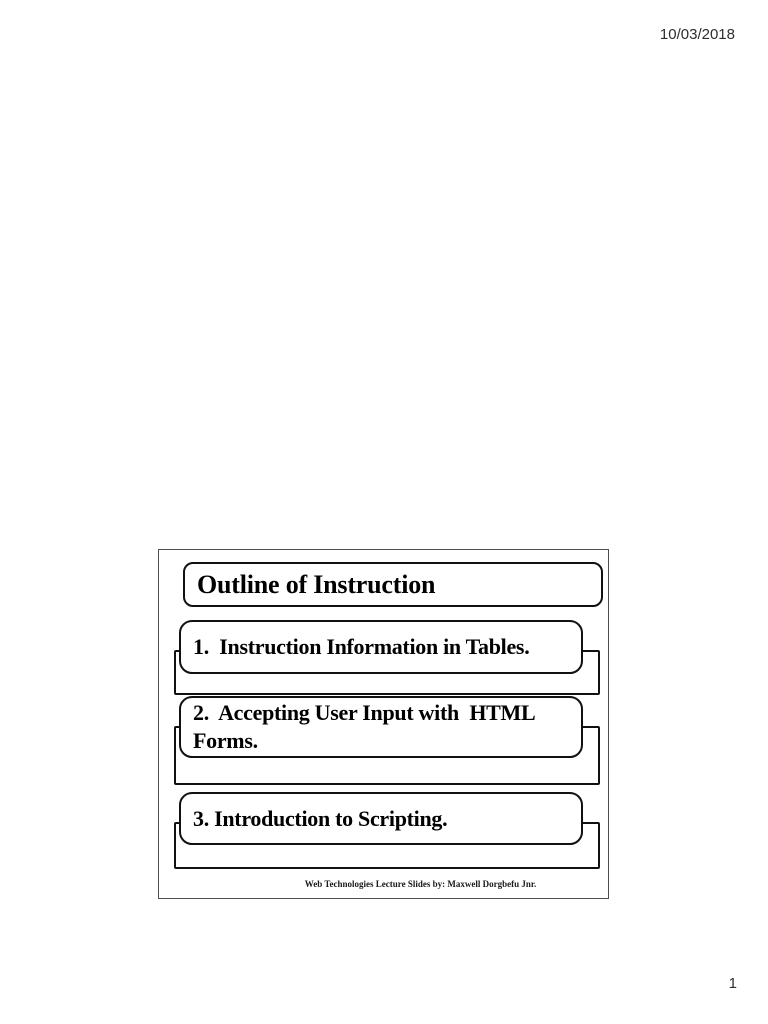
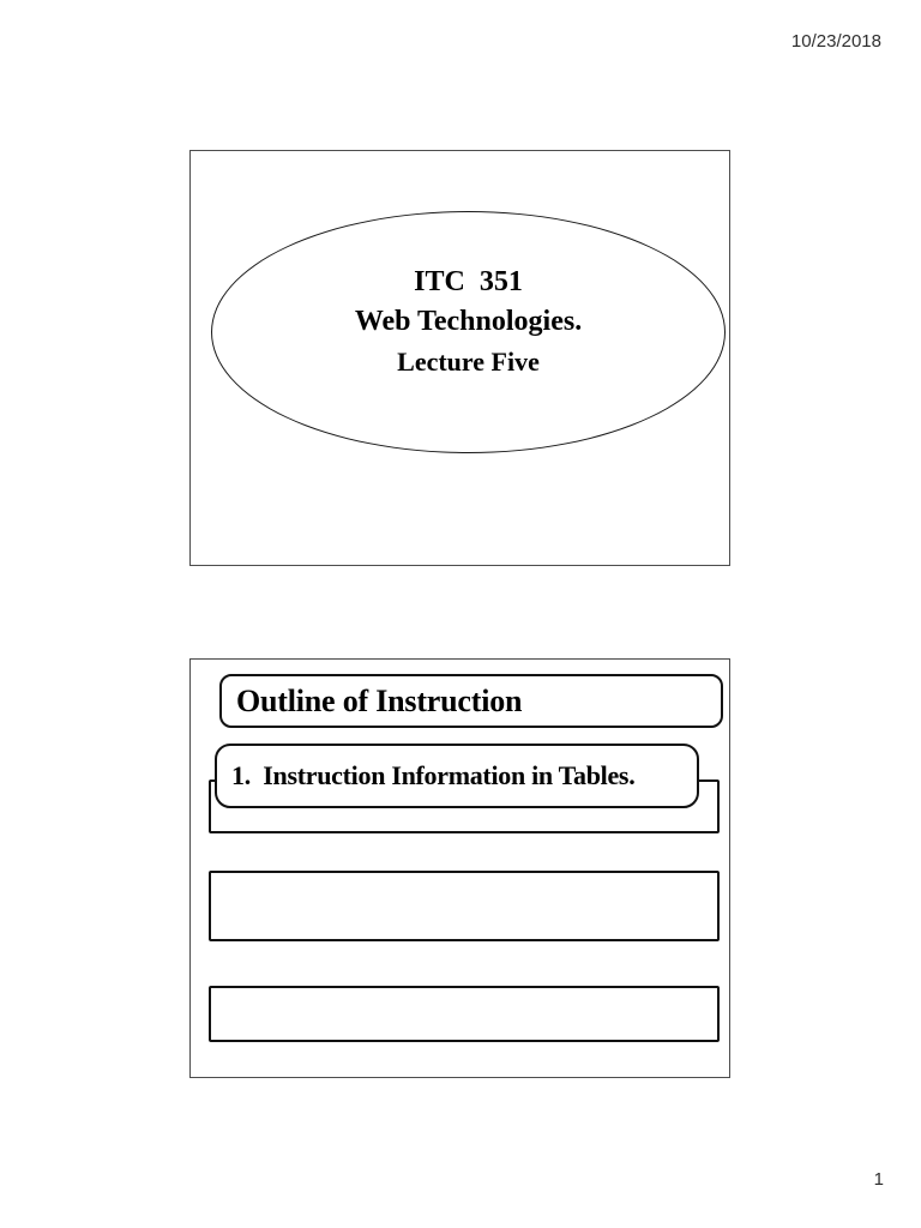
- 10/03/2018
+ 10/23/2018
+ ITC 351
+ Web Technologies.
+ Lecture Five
  Outline of Instruction
  1. Instruction Information in Tables.
- 2. Accepting User Input with HTML Forms.
- 3. Introduction to Scripting.
- Web Technologies Lecture Slides by: Maxwell Dorgbefu Jnr.
  1
